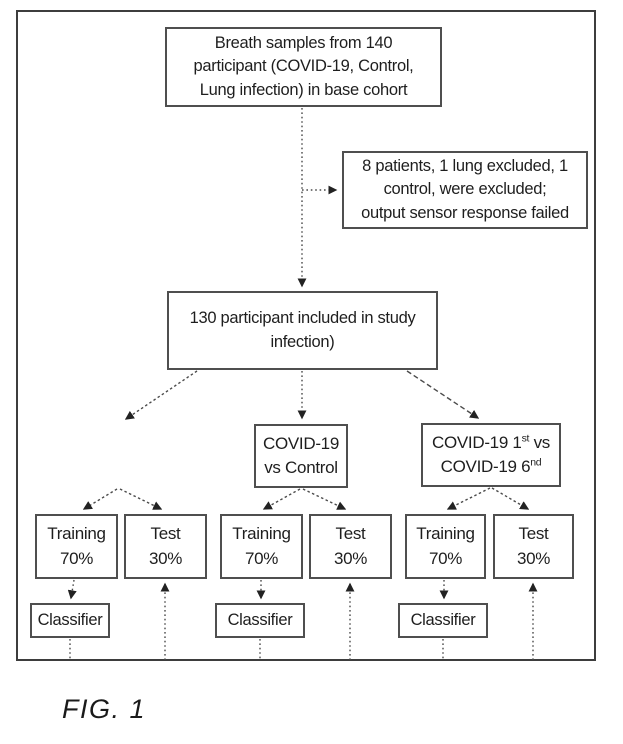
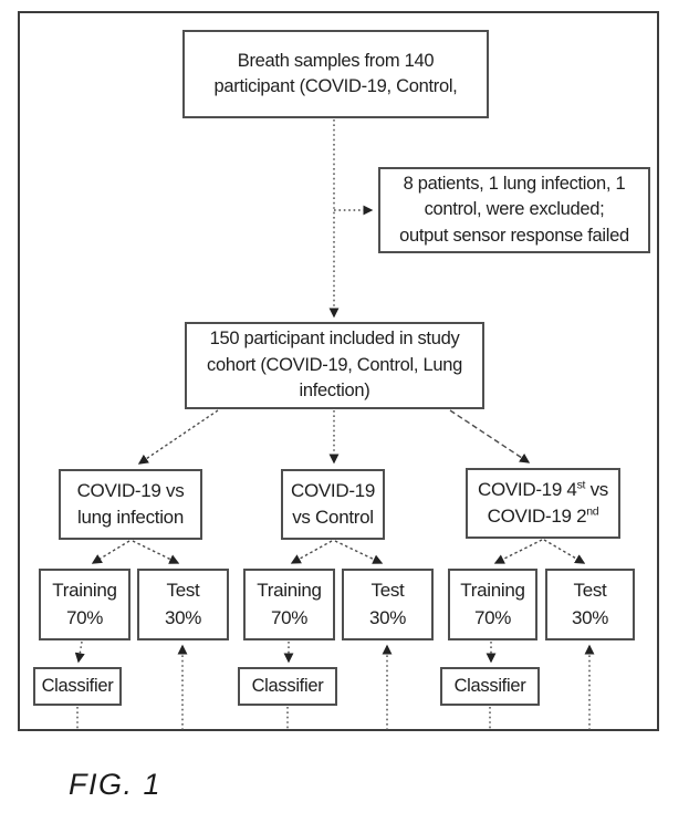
  Breath samples from 140
  participant (COVID-19, Control,
- Lung infection) in base cohort
- 8 patients, 1 lung excluded, 1
+ 8 patients, 1 lung infection, 1
  control, were excluded;
  output sensor response failed
- 130 participant included in study
+ 150 participant included in study
+ cohort (COVID-19, Control, Lung
  infection)
+ COVID-19 vs
+ lung infection
  COVID-19
  vs Control
- COVID-19 1st vs
+ COVID-19 4st vs
- COVID-19 6nd
+ COVID-19 2nd
  Training
  70%
  Test
  30%
  Training
  70%
  Test
  30%
  Training
  70%
  Test
  30%
  Classifier
  Classifier
  Classifier
  FIG. 1
